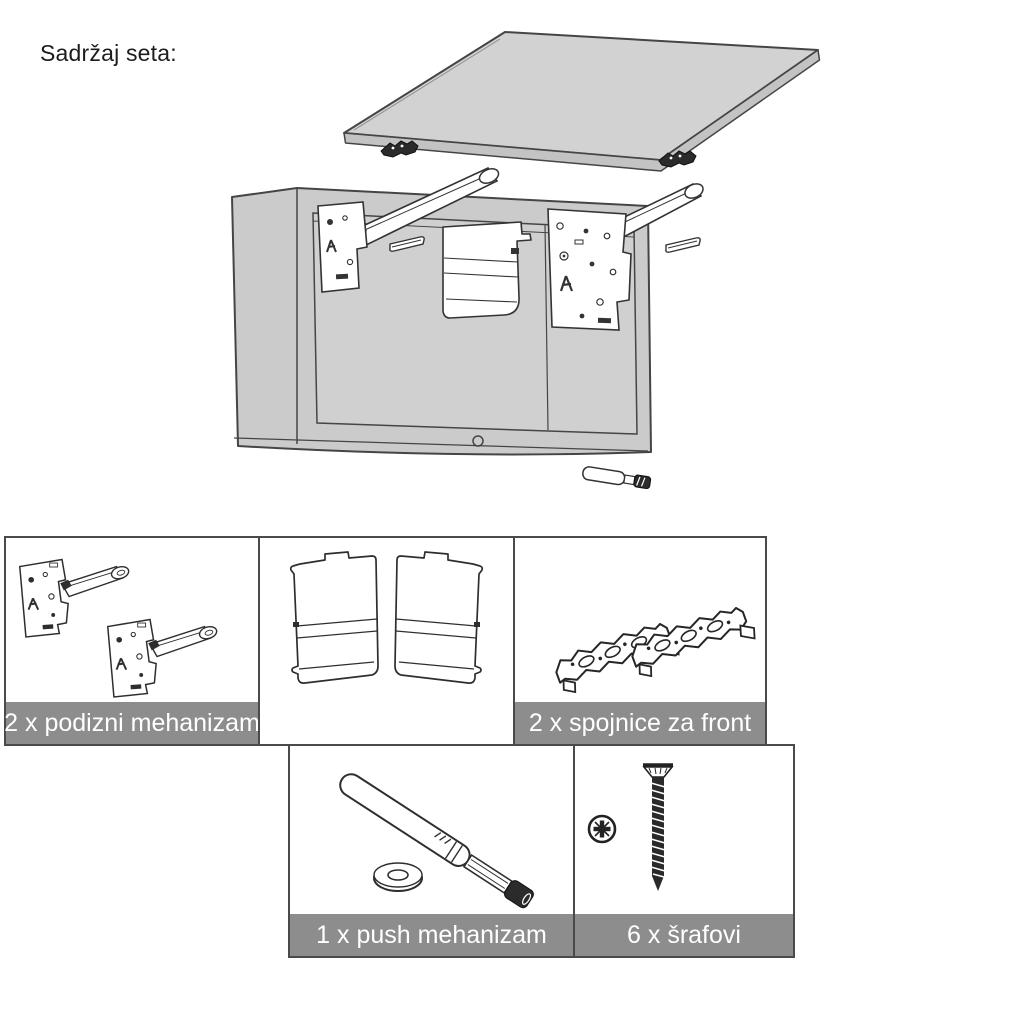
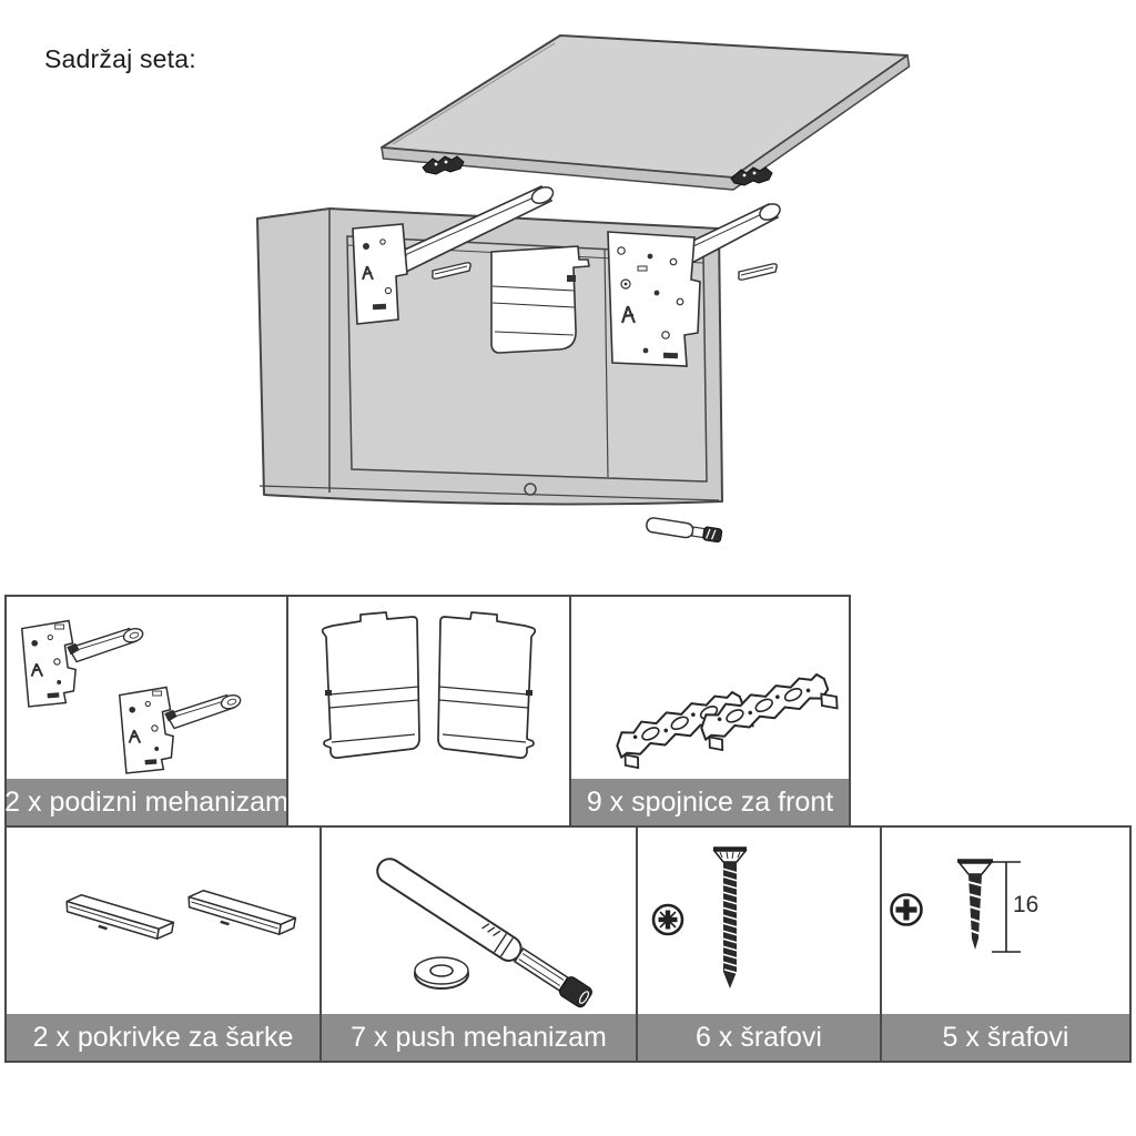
  Sadržaj seta:
  2 x podizni mehanizam
- 2 x spojnice za front
+ 9 x spojnice za front
+ 2 x pokrivke za šarke
- 1 x push mehanizam
+ 7 x push mehanizam
  6 x šrafovi
+ 16
+ 5 x šrafovi
